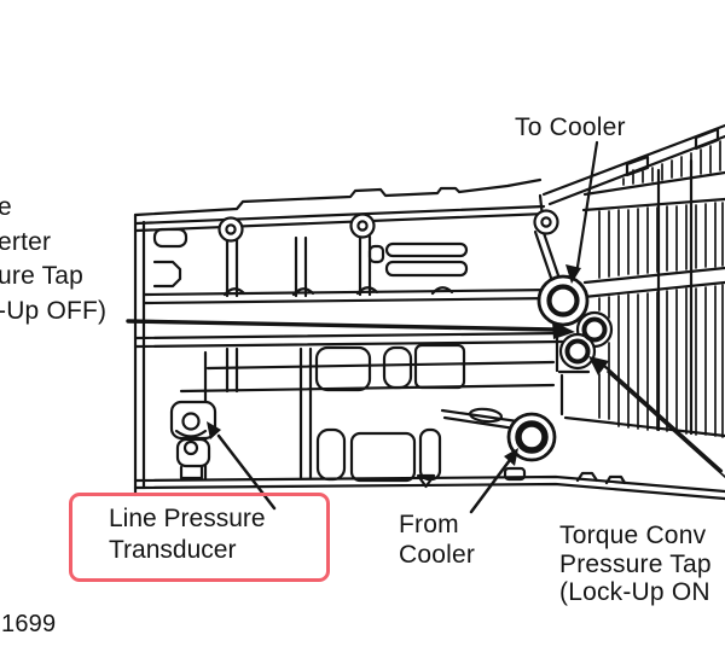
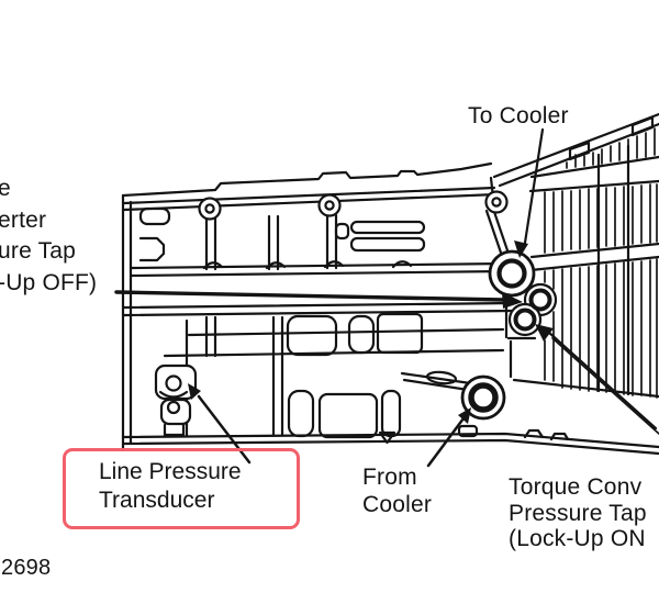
  To Cooler
  e
  erter
  ure Tap
  -Up OFF)
  Line Pressure
  Transducer
  From
  Cooler
  Torque Conv
  Pressure Tap
  (Lock-Up ON
- 1699
+ 2698
